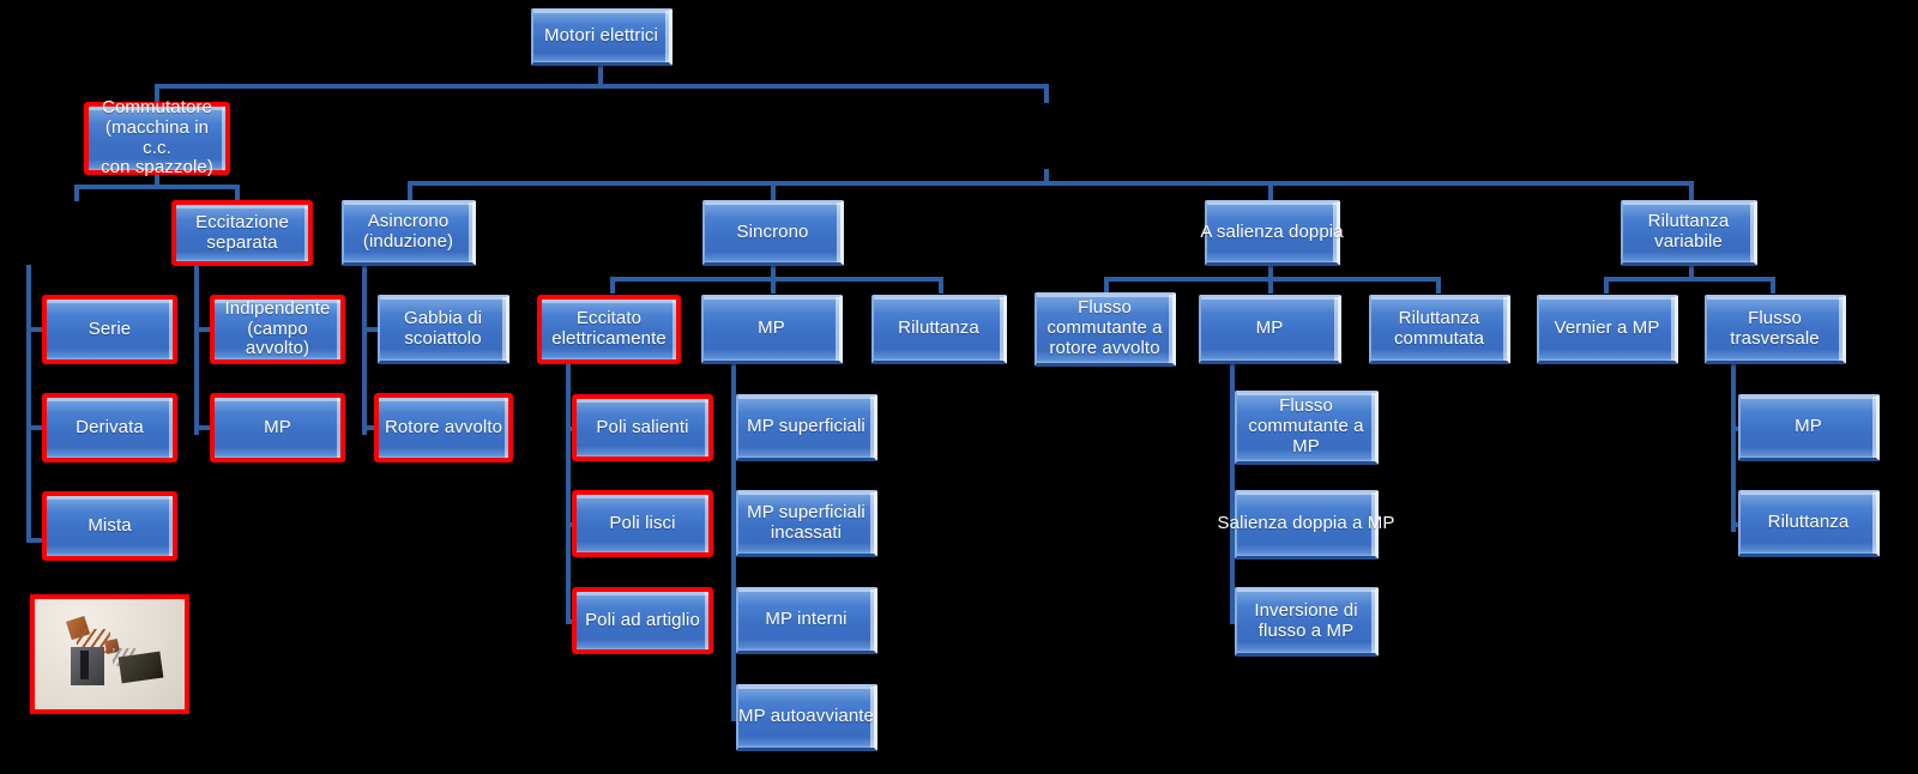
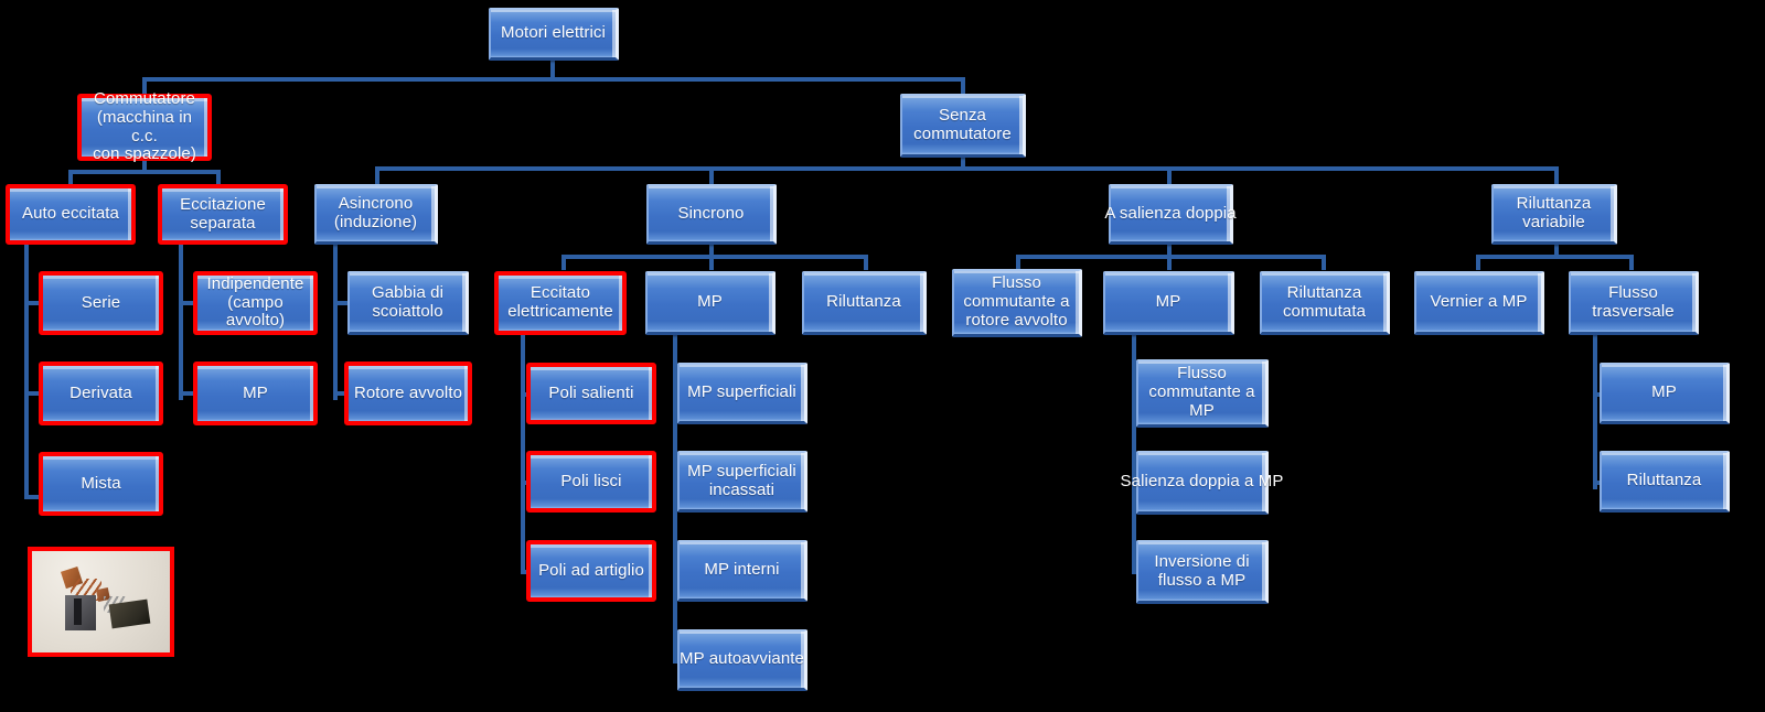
  Motori elettrici
  Commutatore
  (macchina in c.c.
  con spazzole)
+ Senza
+ commutatore
+ Auto eccitata
  Eccitazione
  separata
  Asincrono
  (induzione)
  Sincrono
  A salienza doppia
  Riluttanza
  variabile
  Serie
  Derivata
  Mista
  Indipendente
  (campo avvolto)
  MP
  Gabbia di
  scoiattolo
  Rotore avvolto
  Eccitato
  elettricamente
  MP
  Riluttanza
  Poli salienti
  Poli lisci
  Poli ad artiglio
  MP superficiali
  MP superficiali
  incassati
  MP interni
  MP autoavviante
  Flusso
  commutante a
  rotore avvolto
  MP
  Riluttanza
  commutata
  Flusso
  commutante a
  MP
  Salienza doppia a MP
  Inversione di
  flusso a MP
  Vernier a MP
  Flusso
  trasversale
  MP
  Riluttanza
